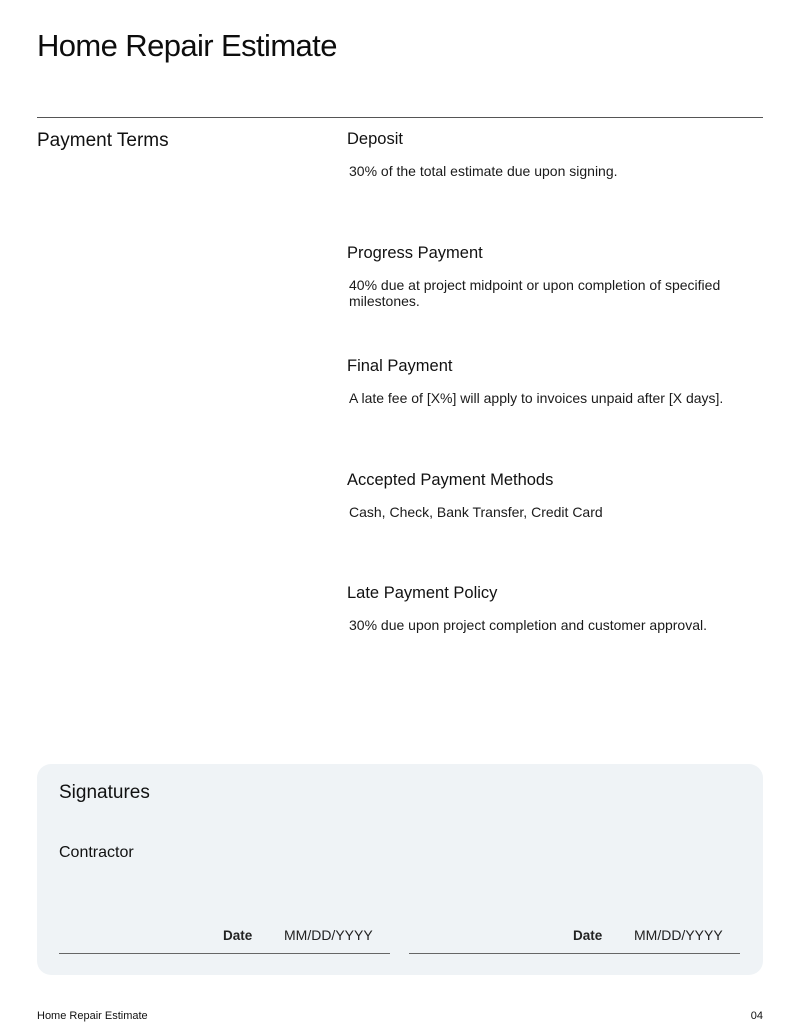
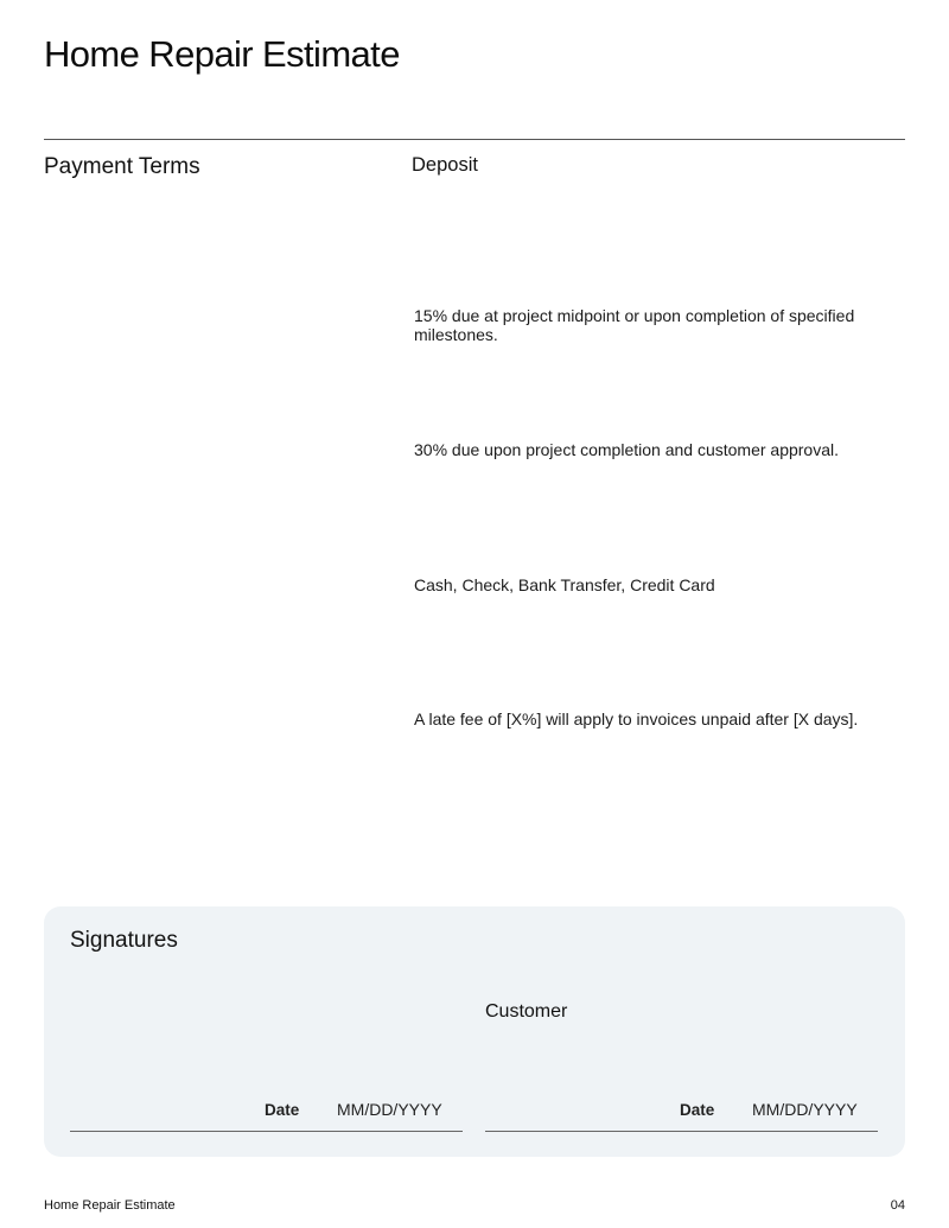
  Home Repair Estimate
  Payment Terms
  Deposit
- 30% of the total estimate due upon signing.
- Progress Payment
- 40% due at project midpoint or upon completion of specified milestones.
+ 15% due at project midpoint or upon completion of specified milestones.
- Final Payment
- A late fee of [X%] will apply to invoices unpaid after [X days].
+ 30% due upon project completion and customer approval.
- Accepted Payment Methods
  Cash, Check, Bank Transfer, Credit Card
- Late Payment Policy
- 30% due upon project completion and customer approval.
+ A late fee of [X%] will apply to invoices unpaid after [X days].
  Signatures
- Contractor
  Date
  MM/DD/YYYY
+ Customer
  Date
  MM/DD/YYYY
  Home Repair Estimate
  04
